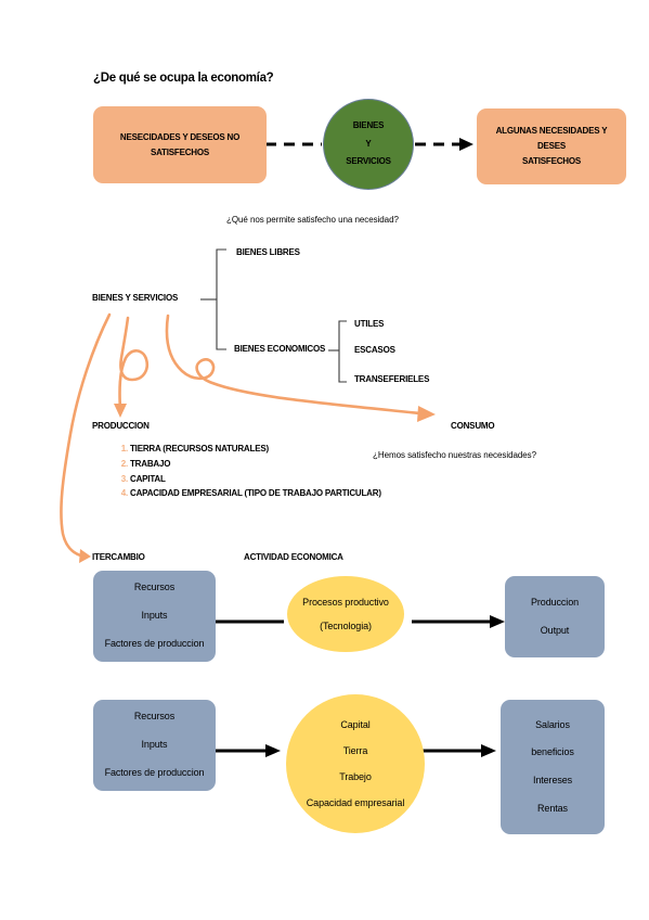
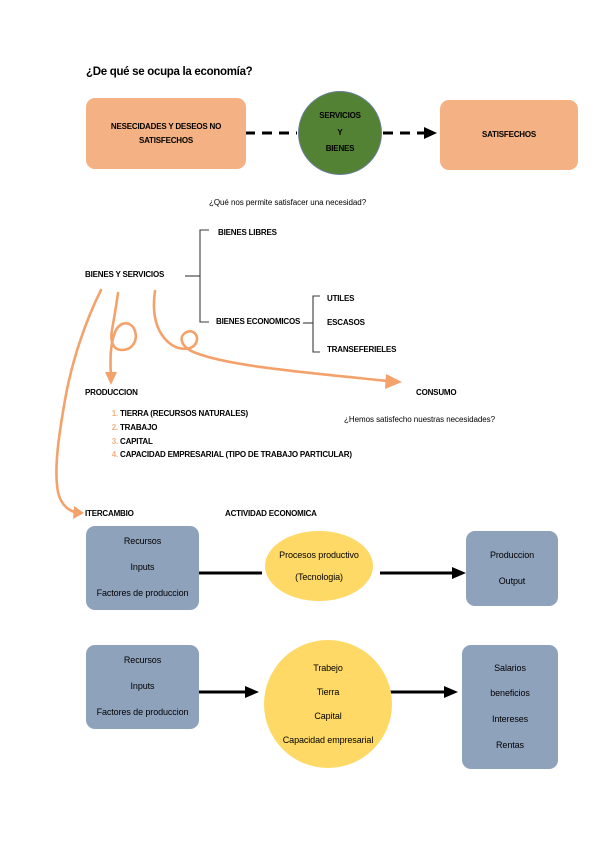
  ¿De qué se ocupa la economía?
  NESECIDADES Y DESEOS NO
  SATISFECHOS
- BIENES
+ SERVICIOS
  Y
- SERVICIOS
+ BIENES
- ALGUNAS NECESIDADES Y DESES
  SATISFECHOS
- ¿Qué nos permite satisfecho una necesidad?
+ ¿Qué nos permite satisfacer una necesidad?
  BIENES Y SERVICIOS
  BIENES LIBRES
  BIENES ECONOMICOS
  UTILES
  ESCASOS
  TRANSEFERIELES
  PRODUCCION
  CONSUMO
  ¿Hemos satisfecho nuestras necesidades?
  TIERRA (RECURSOS NATURALES)
  TRABAJO
  CAPITAL
  CAPACIDAD EMPRESARIAL (TIPO DE TRABAJO PARTICULAR)
  ITERCAMBIO
  ACTIVIDAD ECONOMICA
  Recursos
  Inputs
  Factores de produccion
  Procesos productivo
  (Tecnologia)
  Produccion
  Output
  Recursos
  Inputs
  Factores de produccion
- Capital
+ Trabejo
  Tierra
- Trabejo
+ Capital
  Capacidad empresarial
  Salarios
  beneficios
  Intereses
  Rentas
